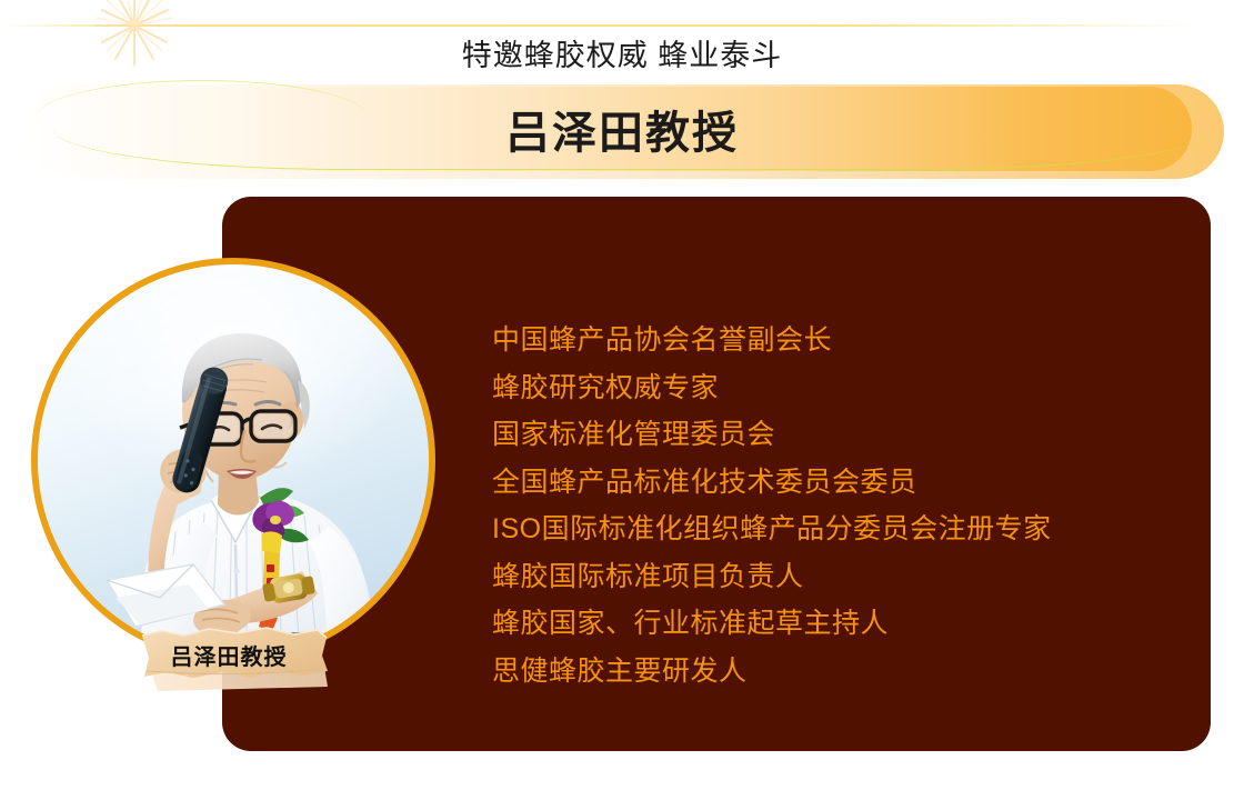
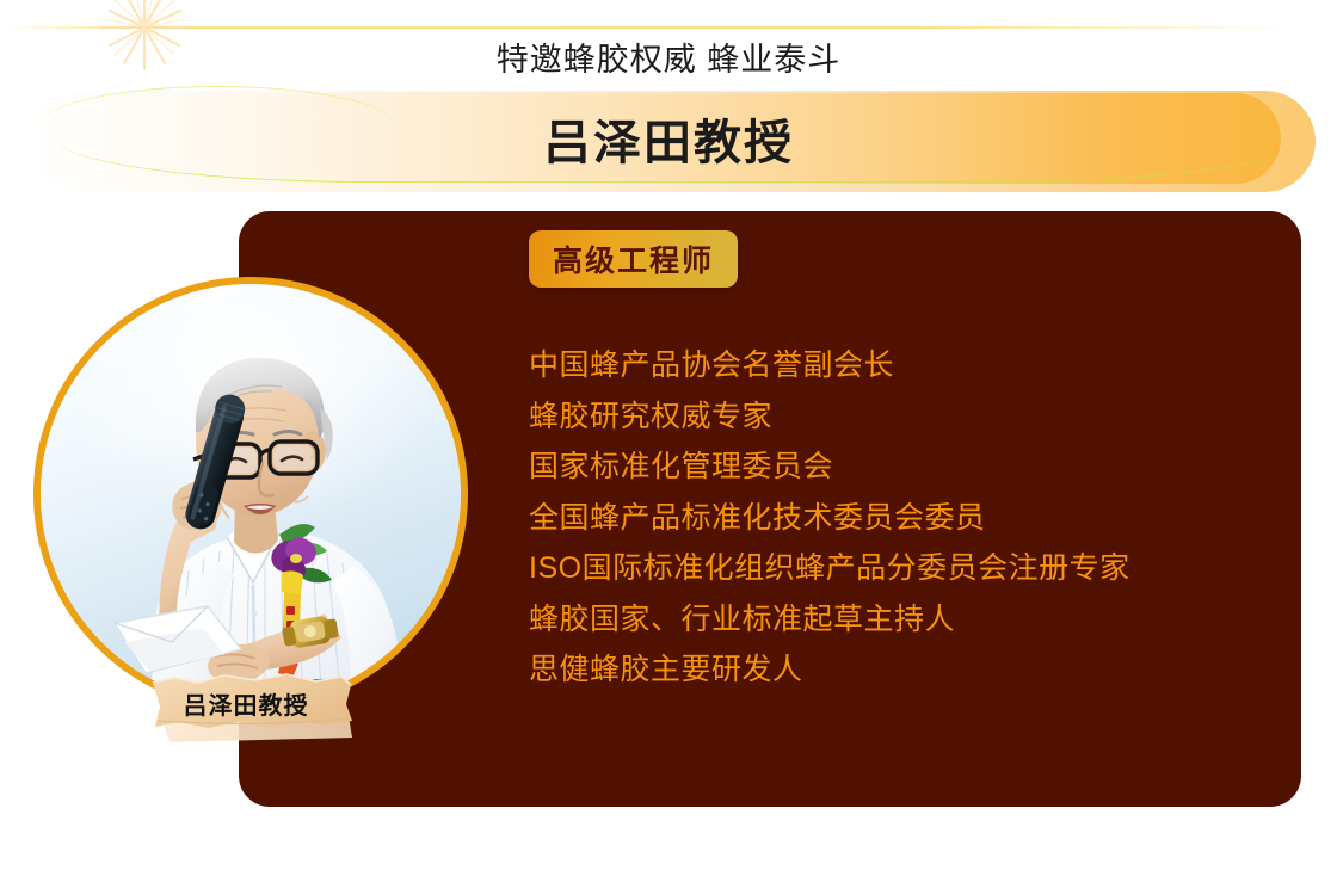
  特邀蜂胶权威 蜂业泰斗
  吕泽田教授
+ 高级工程师
  中国蜂产品协会名誉副会长
  蜂胶研究权威专家
  国家标准化管理委员会
  全国蜂产品标准化技术委员会委员
  ISO国际标准化组织蜂产品分委员会注册专家
- 蜂胶国际标准项目负责人
  蜂胶国家、行业标准起草主持人
  思健蜂胶主要研发人
  吕泽田教授
